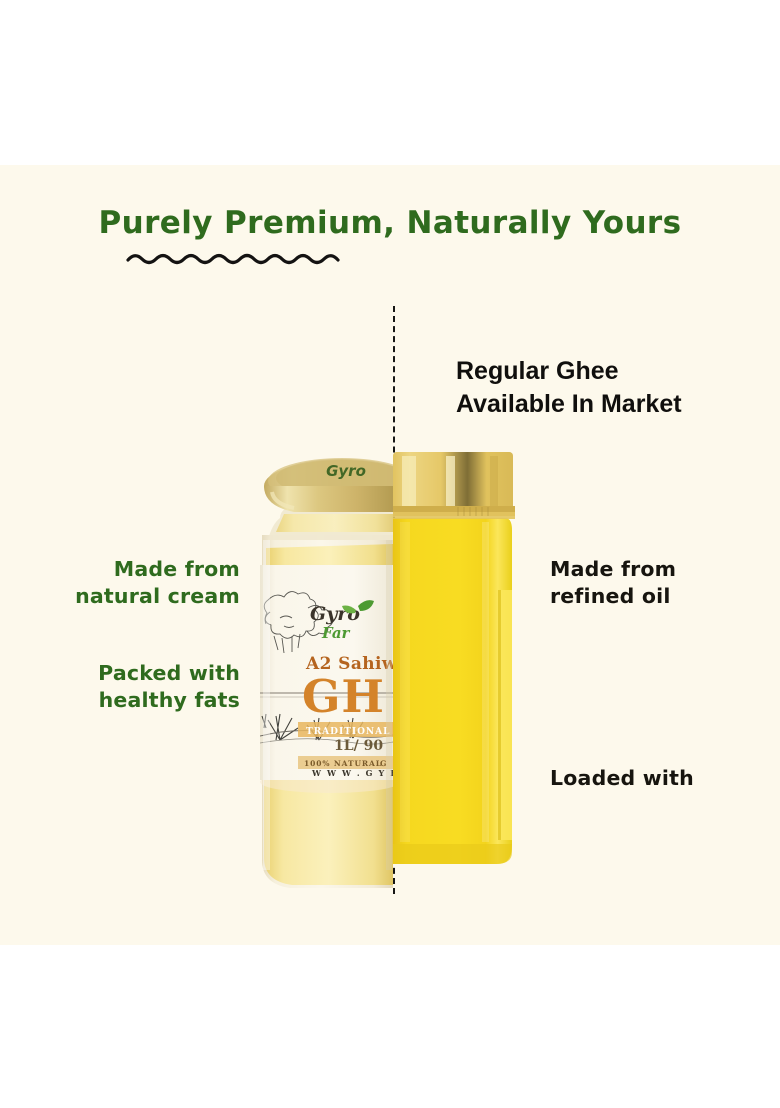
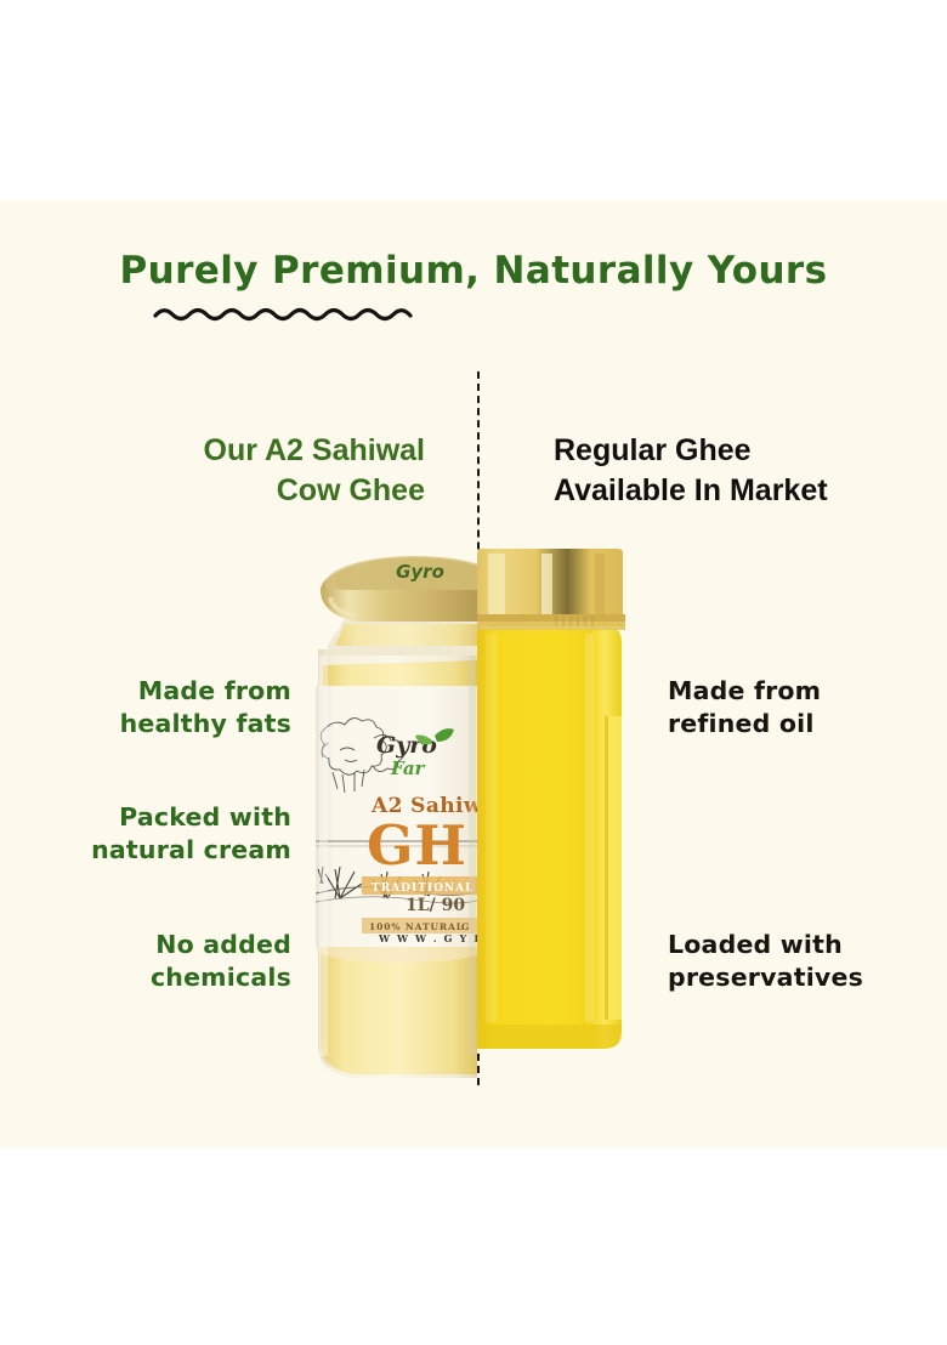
  Purely Premium, Naturally Yours
+ Our A2 Sahiwal
+ Cow Ghee
  Regular Ghee
  Available In Market
  Made from
- natural cream
+ healthy fats
  Packed with
- healthy fats
+ natural cream
+ No added
+ chemicals
  Made from
  refined oil
  Loaded with
+ preservatives
  Gyro
  Gyro
  Far
  A2 Sahiw
  GH
  TRADITIONAL
  1L/ 90
  100% NATURAL
  G
  W W W . G Y
